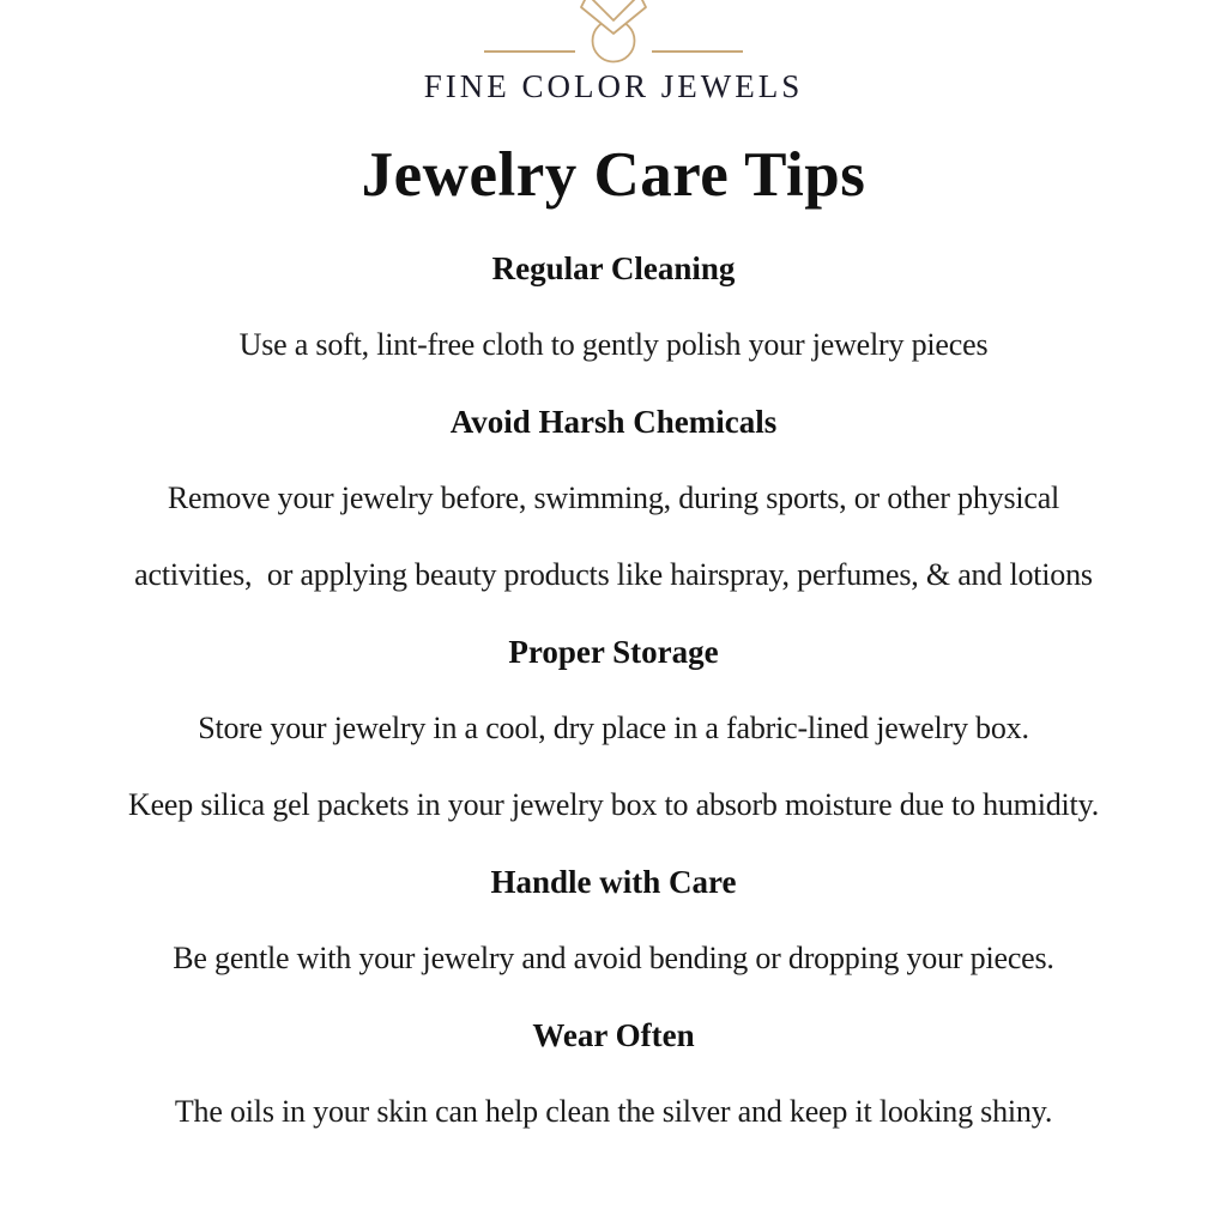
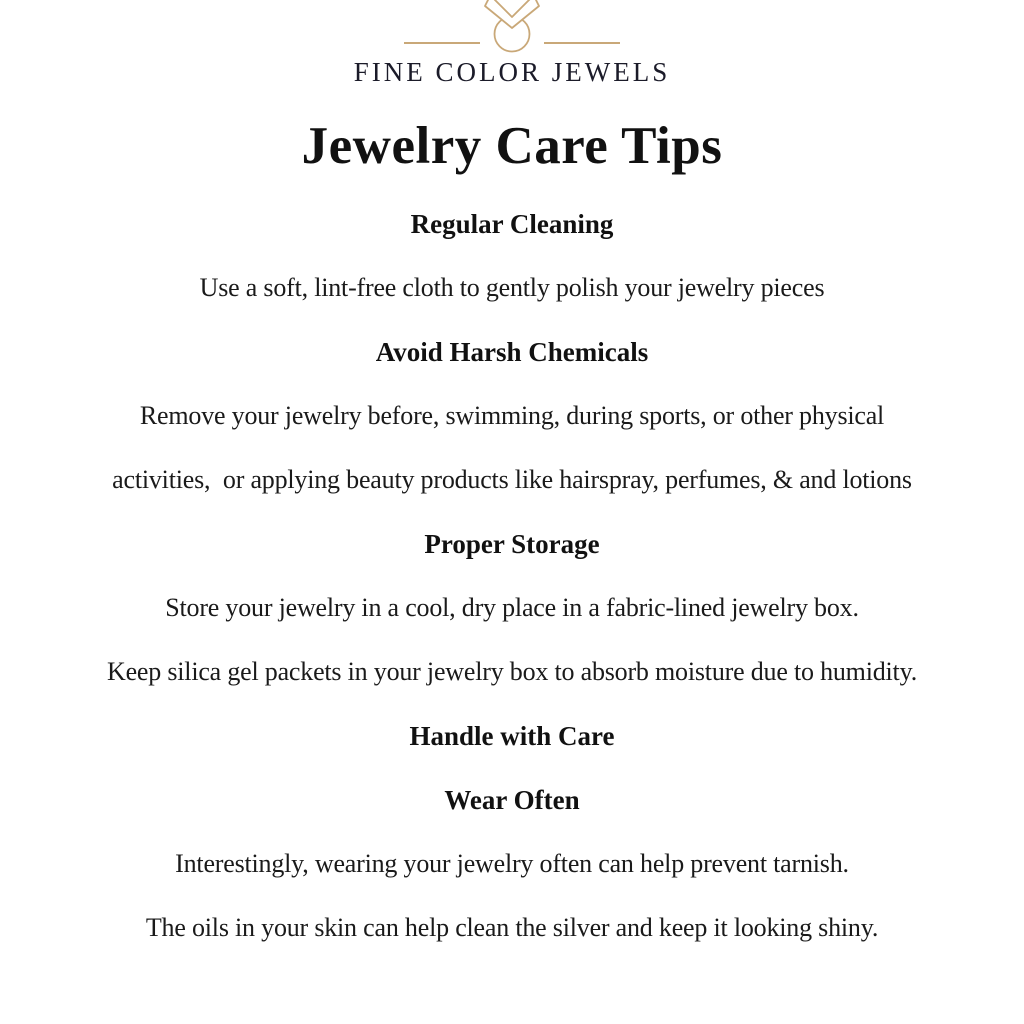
  FINE COLOR JEWELS
  Jewelry Care Tips
  Regular Cleaning
  Use a soft, lint-free cloth to gently polish your jewelry pieces
  Avoid Harsh Chemicals
  Remove your jewelry before, swimming, during sports, or other physical
  activities, or applying beauty products like hairspray, perfumes, & and lotions
  Proper Storage
  Store your jewelry in a cool, dry place in a fabric-lined jewelry box.
  Keep silica gel packets in your jewelry box to absorb moisture due to humidity.
  Handle with Care
- Be gentle with your jewelry and avoid bending or dropping your pieces.
  Wear Often
+ Interestingly, wearing your jewelry often can help prevent tarnish.
  The oils in your skin can help clean the silver and keep it looking shiny.
